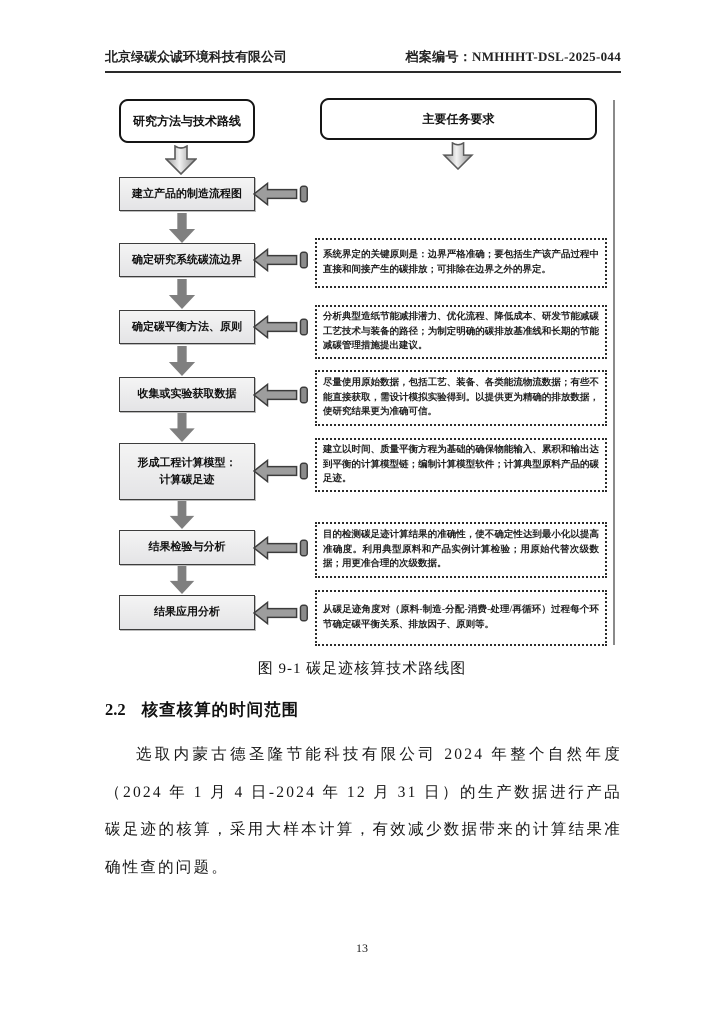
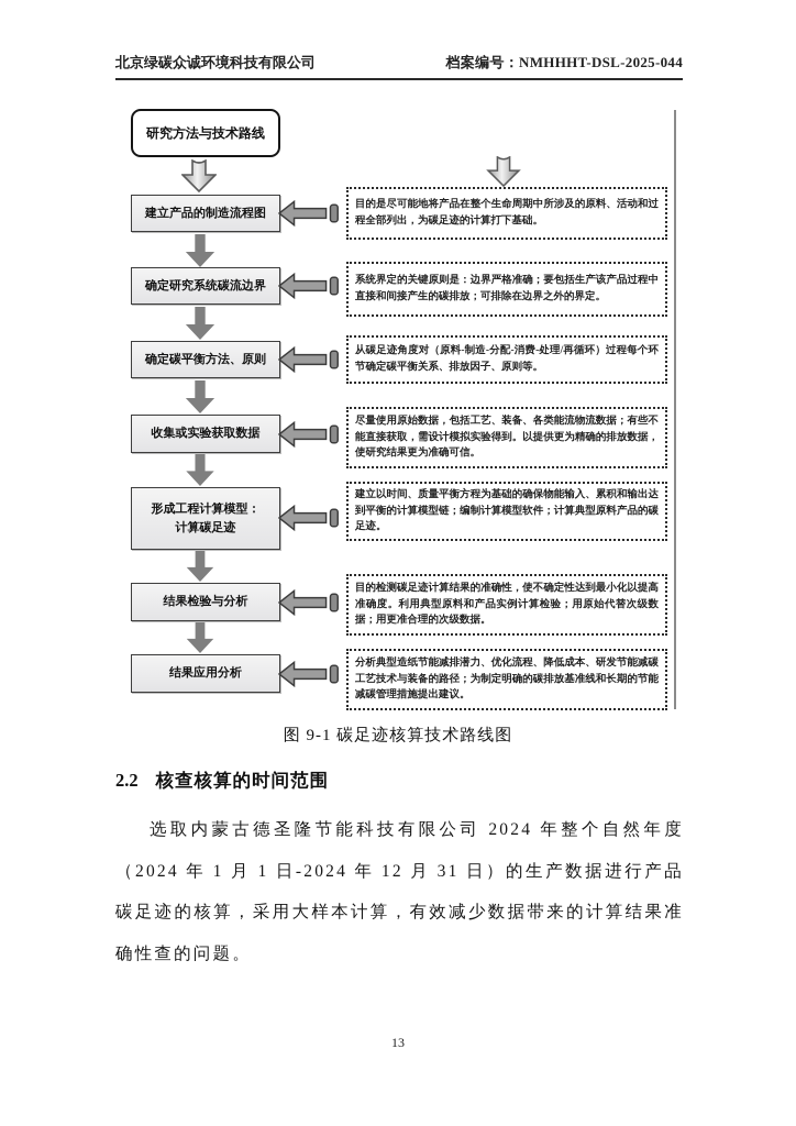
  北京绿碳众诚环境科技有限公司
  档案编号：NMHHHT-DSL-2025-044
  研究方法与技术路线
- 主要任务要求
  建立产品的制造流程图
+ 目的是尽可能地将产品在整个生命周期中所涉及的原料、活动和过程全部列出，为碳足迹的计算打下基础。
  确定研究系统碳流边界
  系统界定的关键原则是：边界严格准确；要包括生产该产品过程中直接和间接产生的碳排放；可排除在边界之外的界定。
  确定碳平衡方法、原则
- 分析典型造纸节能减排潜力、优化流程、降低成本、研发节能减碳工艺技术与装备的路径；为制定明确的碳排放基准线和长期的节能减碳管理措施提出建议。
+ 从碳足迹角度对（原料-制造-分配-消费-处理/再循环）过程每个环节确定碳平衡关系、排放因子、原则等。
  收集或实验获取数据
  尽量使用原始数据，包括工艺、装备、各类能流物流数据；有些不能直接获取，需设计模拟实验得到。以提供更为精确的排放数据，使研究结果更为准确可信。
  形成工程计算模型：
  计算碳足迹
  建立以时间、质量平衡方程为基础的确保物能输入、累积和输出达到平衡的计算模型链；编制计算模型软件；计算典型原料产品的碳足迹。
  结果检验与分析
  目的检测碳足迹计算结果的准确性，使不确定性达到最小化以提高准确度。利用典型原料和产品实例计算检验；用原始代替次级数据；用更准合理的次级数据。
  结果应用分析
- 从碳足迹角度对（原料-制造-分配-消费-处理/再循环）过程每个环节确定碳平衡关系、排放因子、原则等。
+ 分析典型造纸节能减排潜力、优化流程、降低成本、研发节能减碳工艺技术与装备的路径；为制定明确的碳排放基准线和长期的节能减碳管理措施提出建议。
  图 9-1 碳足迹核算技术路线图
  2.2 核查核算的时间范围
- 选取内蒙古德圣隆节能科技有限公司 2024 年整个自然年度（2024 年 1 月 4 日-2024 年 12 月 31 日）的生产数据进行产品碳足迹的核算，采用大样本计算，有效减少数据带来的计算结果准确性查的问题。
+ 选取内蒙古德圣隆节能科技有限公司 2024 年整个自然年度（2024 年 1 月 1 日-2024 年 12 月 31 日）的生产数据进行产品碳足迹的核算，采用大样本计算，有效减少数据带来的计算结果准确性查的问题。
  13
